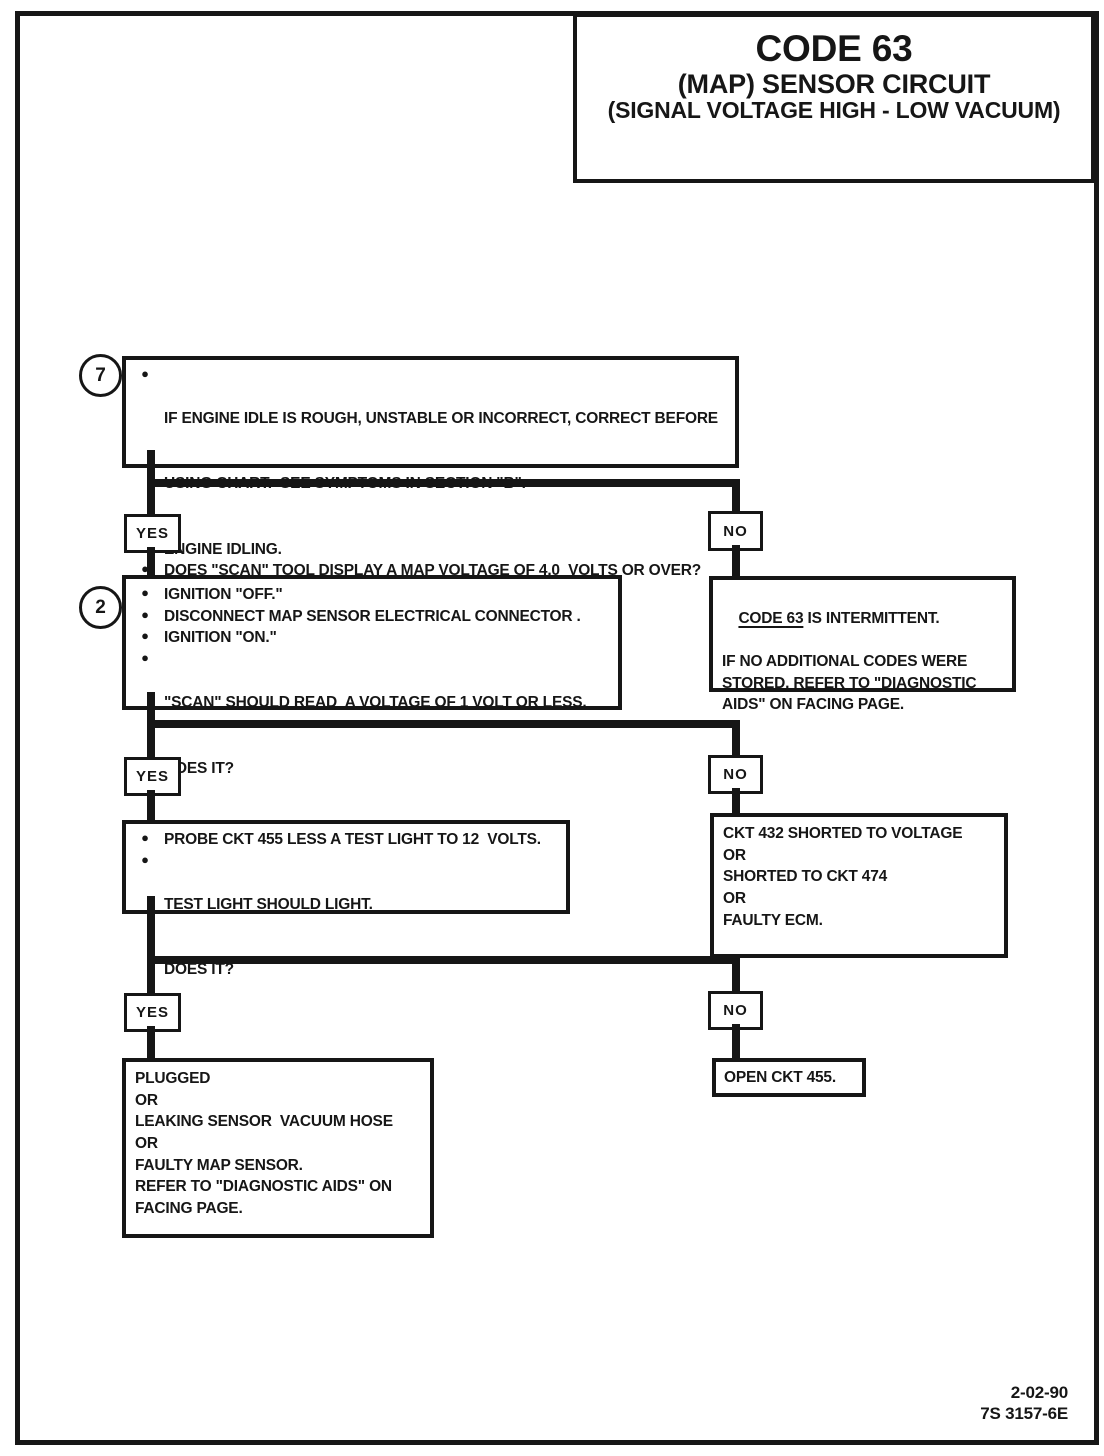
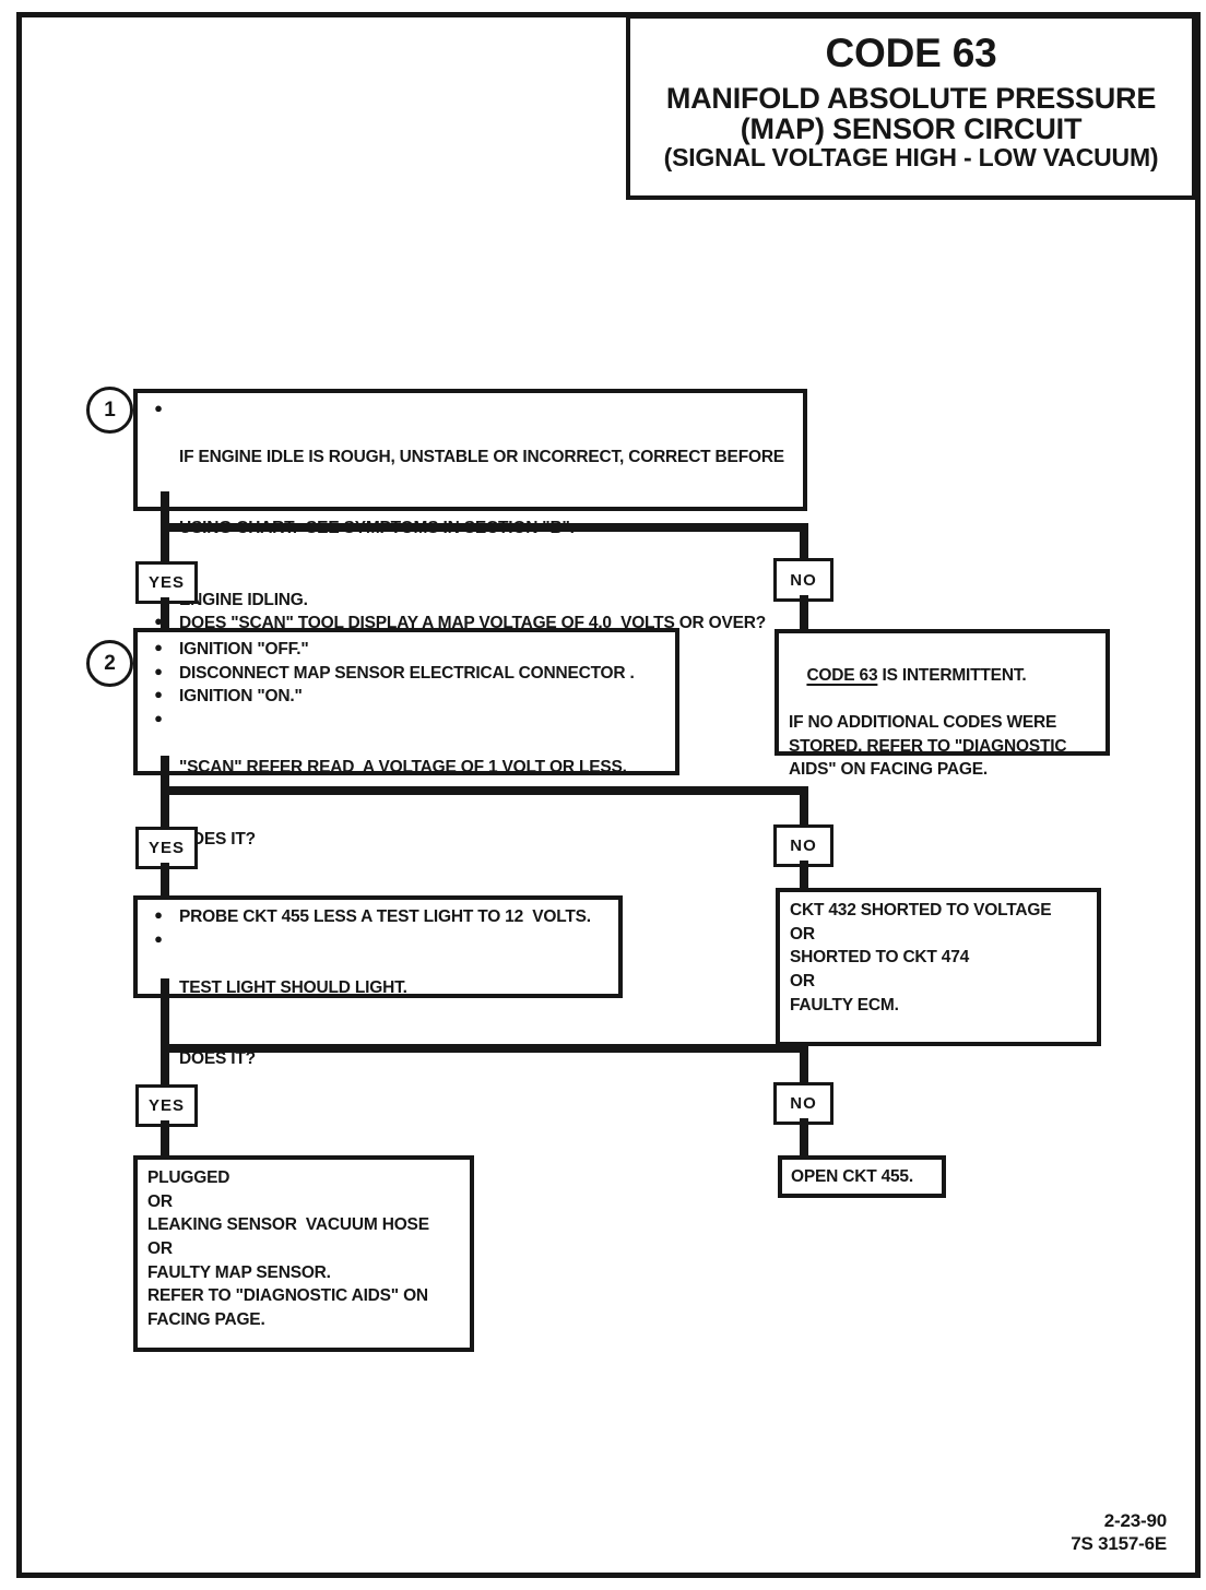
  CODE 63
+ MANIFOLD ABSOLUTE PRESSURE
  (MAP) SENSOR CIRCUIT
  (SIGNAL VOLTAGE HIGH - LOW VACUUM)
- 7
+ 1
  2
  ●
  IF ENGINE IDLE IS ROUGH, UNSTABLE OR INCORRECT, CORRECT BEFORE
  GINE IDLING.
  ●
  DOES "SCAN" TOOL DISPLAY A MAP VOLTAGE OF 4.0 VOLTS OR OVER?
  YES
  NO
  ●
  IGNITION "OFF."
  ●
  DISCONNECT MAP SENSOR ELECTRICAL CONNECTOR .
  ●
  IGNITION "ON."
  ●
- "SCAN" SHOULD READ A VOLTAGE OF 1 VOLT OR LESS.
+ "SCAN" REFER READ A VOLTAGE OF 1 VOLT OR LESS.
  ES IT?
  CODE 63 IS INTERMITTENT.
  IF NO ADDITIONAL CODES WERE
  STORED, REFER TO "DIAGNOSTIC
  AIDS" ON FACING PAGE.
  YES
  NO
  ●
  PROBE CKT 455 LESS A TEST LIGHT TO 12 VOLTS.
  ●
  TEST LIGHT SHOULD LIGHT.
  DOES IT?
  CKT 432 SHORTED TO VOLTAGE
  OR
  SHORTED TO CKT 474
  OR
  FAULTY ECM.
  YES
  NO
  PLUGGED
  OR
  LEAKING SENSOR VACUUM HOSE
  OR
  FAULTY MAP SENSOR.
  REFER TO "DIAGNOSTIC AIDS" ON
  FACING PAGE.
  OPEN CKT 455.
- 2-02-90
+ 2-23-90
  7S 3157-6E
